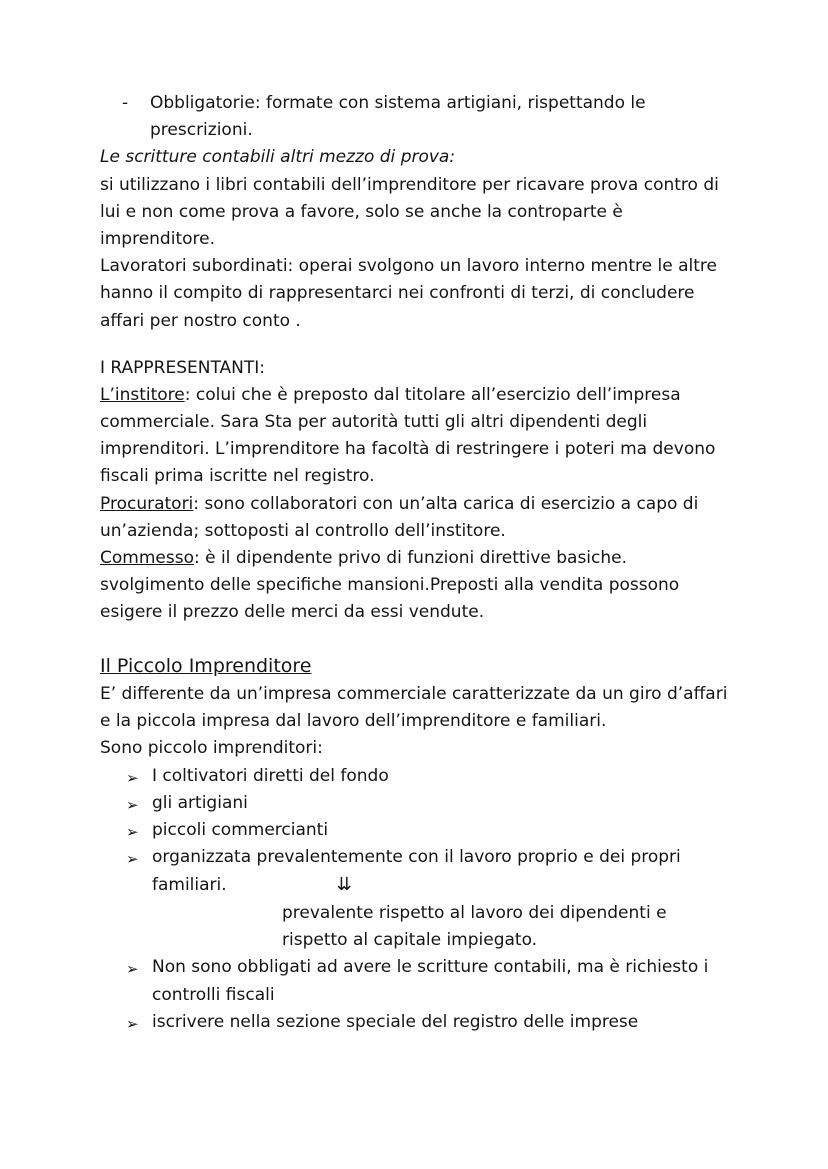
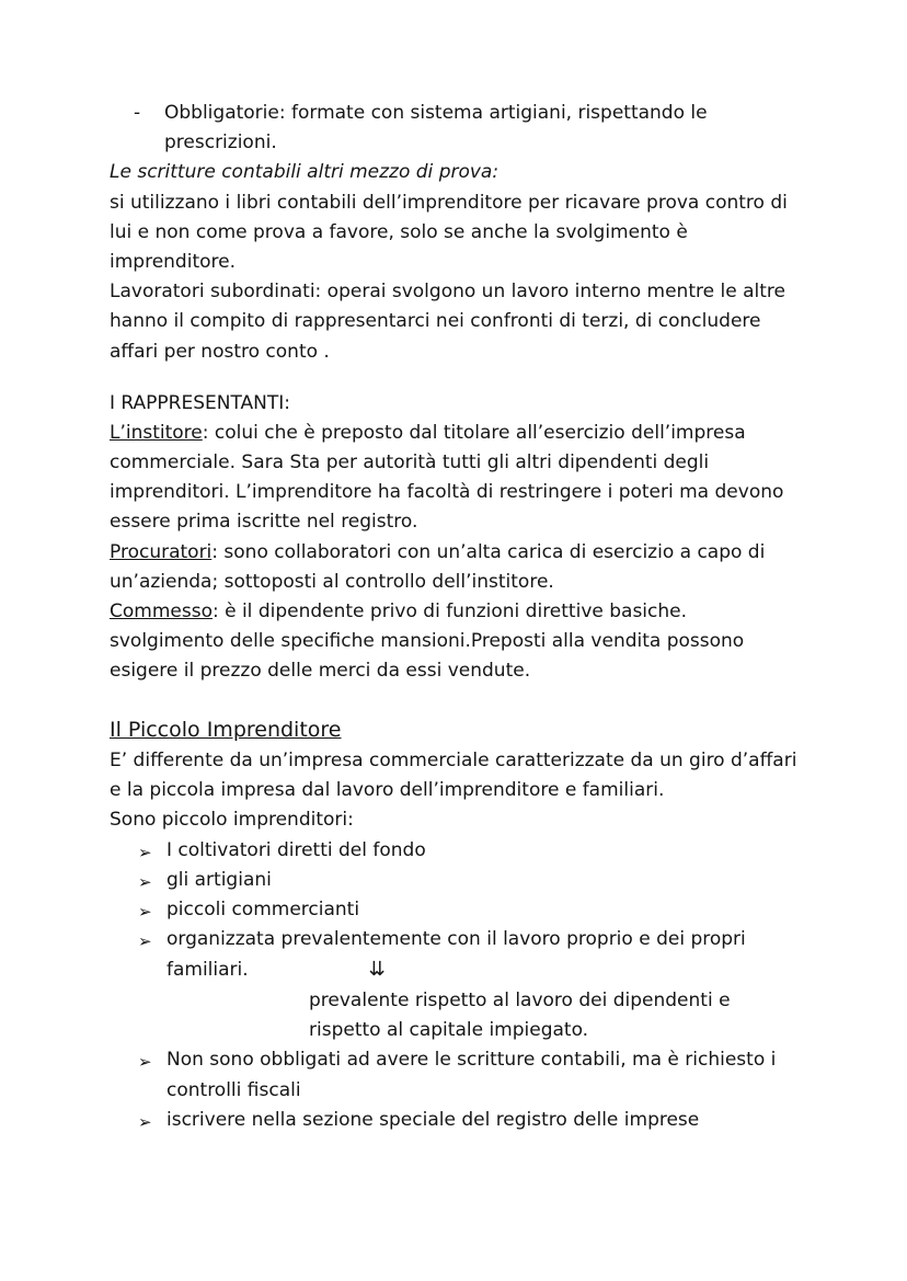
  -
  Obbligatorie: formate con sistema artigiani, rispettando le prescrizioni.
  Le scritture contabili altri mezzo di prova:
- si utilizzano i libri contabili dell’imprenditore per ricavare prova contro di lui e non come prova a favore, solo se anche la controparte è imprenditore.
+ si utilizzano i libri contabili dell’imprenditore per ricavare prova contro di lui e non come prova a favore, solo se anche la svolgimento è imprenditore.
  Lavoratori subordinati: operai svolgono un lavoro interno mentre le altre hanno il compito di rappresentarci nei confronti di terzi, di concludere affari per nostro conto .
  I RAPPRESENTANTI:
- L’institore: colui che è preposto dal titolare all’esercizio dell’impresa commerciale. Sara Sta per autorità tutti gli altri dipendenti degli imprenditori. L’imprenditore ha facoltà di restringere i poteri ma devono fiscali prima iscritte nel registro.
+ L’institore: colui che è preposto dal titolare all’esercizio dell’impresa commerciale. Sara Sta per autorità tutti gli altri dipendenti degli imprenditori. L’imprenditore ha facoltà di restringere i poteri ma devono essere prima iscritte nel registro.
  Procuratori: sono collaboratori con un’alta carica di esercizio a capo di un’azienda; sottoposti al controllo dell’institore.
  Commesso: è il dipendente privo di funzioni direttive basiche. svolgimento delle specifiche mansioni.Preposti alla vendita possono esigere il prezzo delle merci da essi vendute.
  Il Piccolo Imprenditore
  E’ differente da un’impresa commerciale caratterizzate da un giro d’affari e la piccola impresa dal lavoro dell’imprenditore e familiari.
  Sono piccolo imprenditori:
  ➢
  I coltivatori diretti del fondo
  ➢
  gli artigiani
  ➢
  piccoli commercianti
  ➢
  organizzata prevalentemente con il lavoro proprio e dei propri familiari. ⇊
  prevalente rispetto al lavoro dei dipendenti e rispetto al capitale impiegato.
  ➢
  Non sono obbligati ad avere le scritture contabili, ma è richiesto i controlli fiscali
  ➢
  iscrivere nella sezione speciale del registro delle imprese
